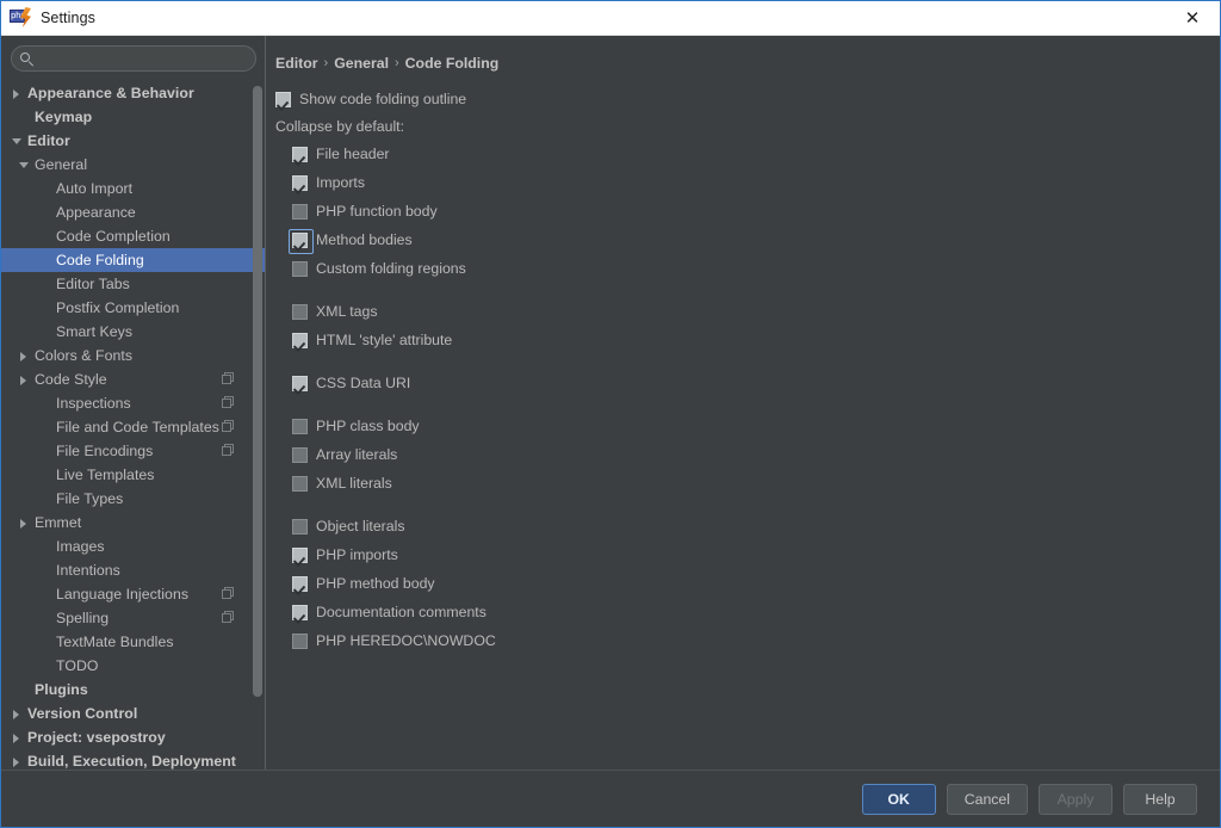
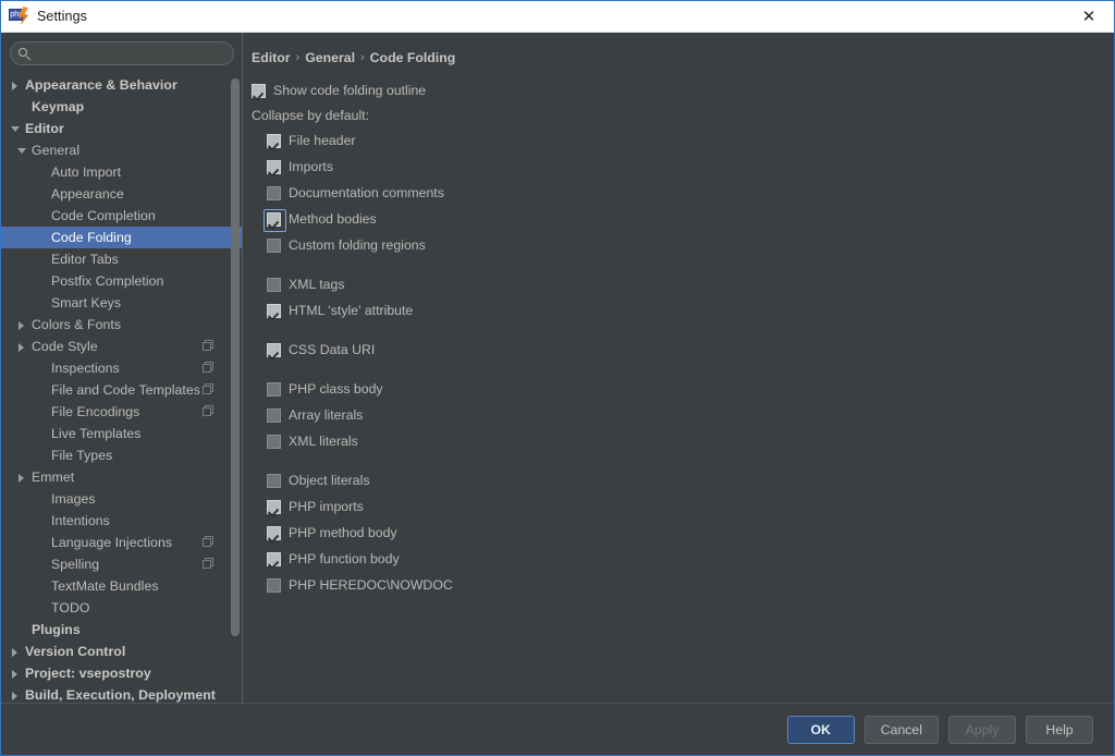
  Settings
  ✕
  Appearance & Behavior
  Keymap
  Editor
  General
  Auto Import
  Appearance
  Code Completion
  Code Folding
  Editor Tabs
  Postfix Completion
  Smart Keys
  Colors & Fonts
  Code Style
  Inspections
  File and Code Templates
  File Encodings
  Live Templates
  File Types
  Emmet
  Images
  Intentions
  Language Injections
  Spelling
  TextMate Bundles
  TODO
  Plugins
  Version Control
  Project: vsepostroy
  Build, Execution, Deployment
  Editor
  ›
  General
  ›
  Code Folding
  Show code folding outline
  Collapse by default:
  File header
  Imports
- PHP function body
+ Documentation comments
  Method bodies
  Custom folding regions
  XML tags
  HTML 'style' attribute
  CSS Data URI
  PHP class body
  Array literals
  XML literals
  Object literals
  PHP imports
  PHP method body
- Documentation comments
+ PHP function body
  PHP HEREDOC\NOWDOC
  OK
  Cancel
  Apply
  Help
